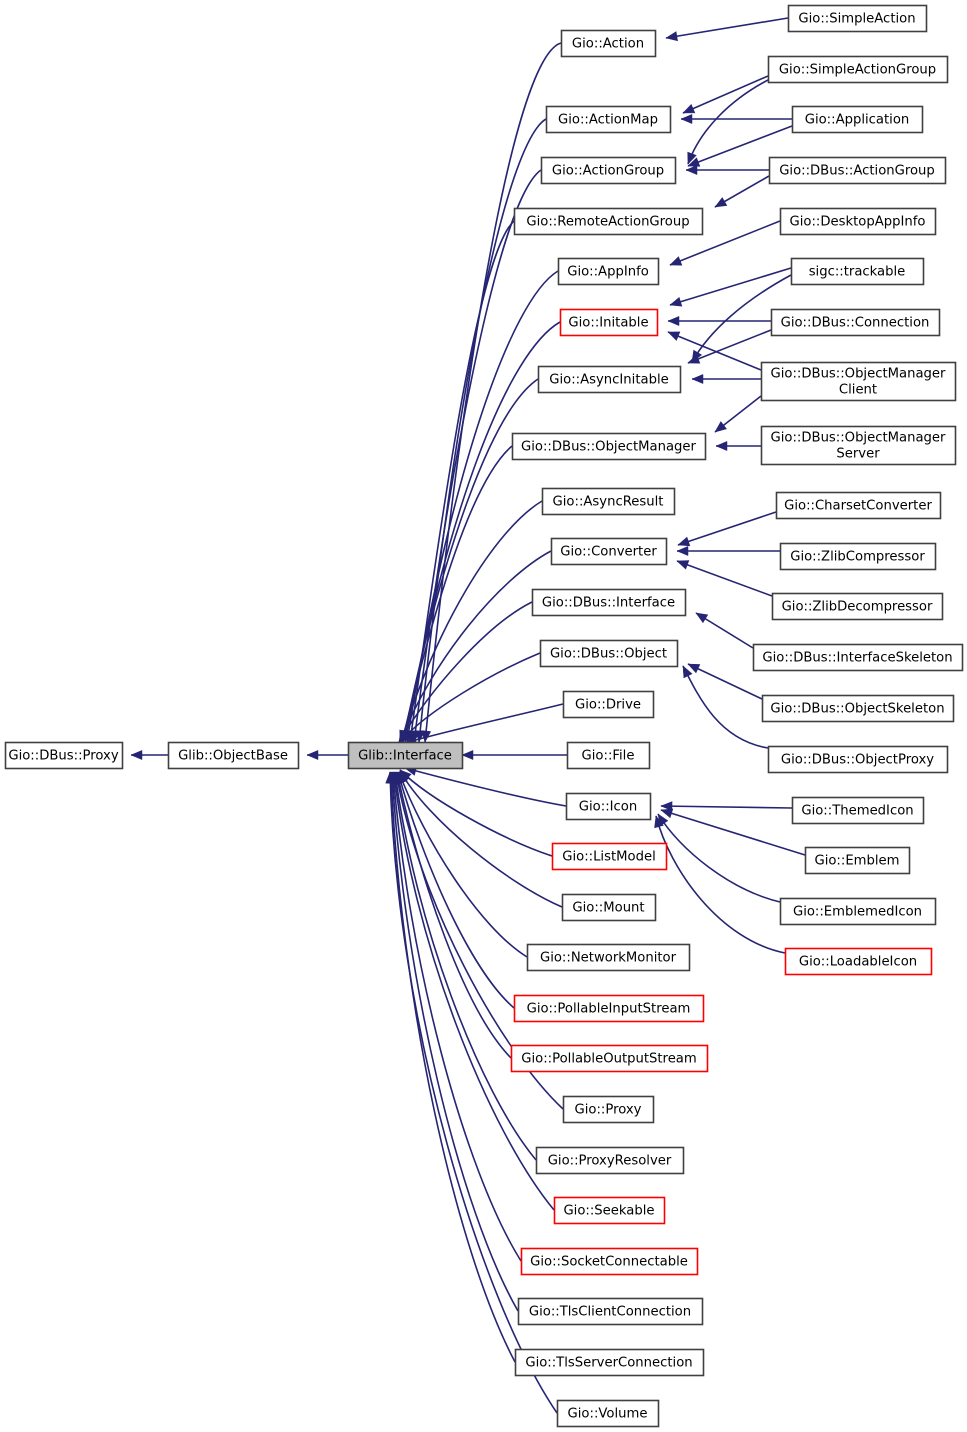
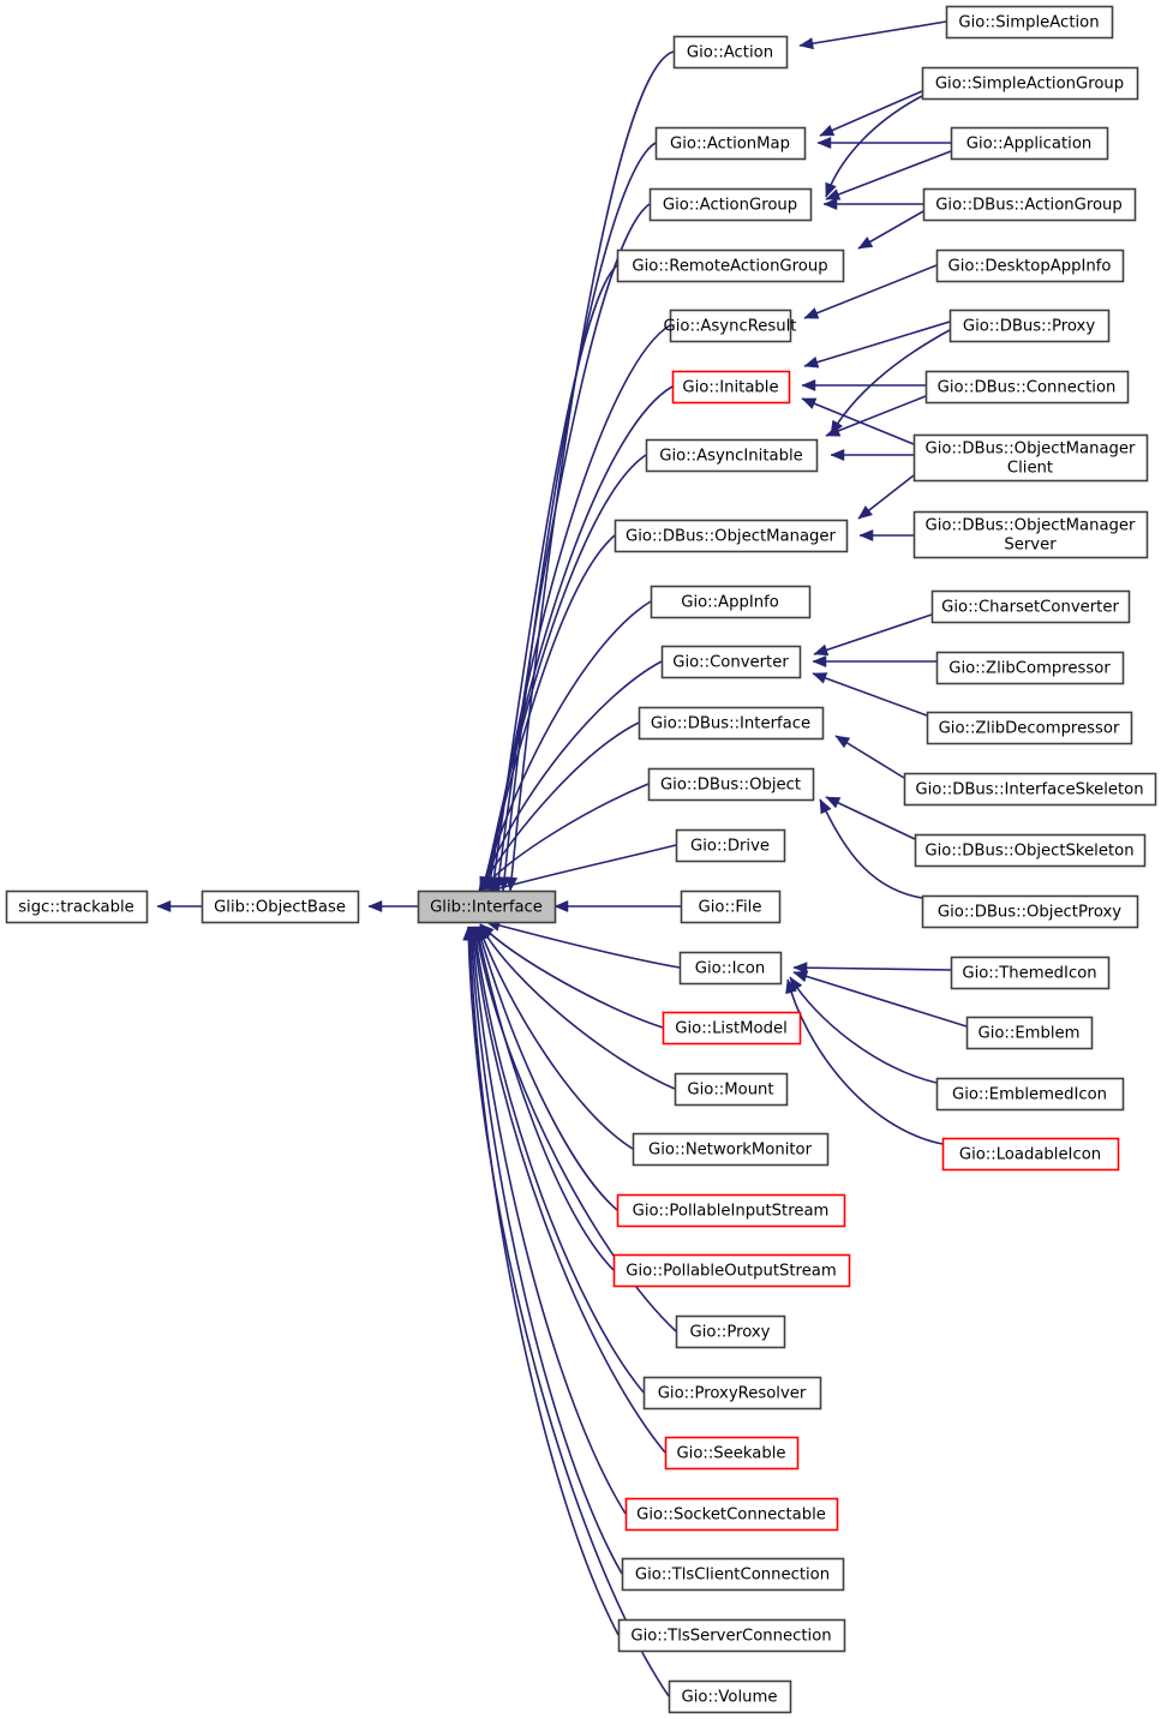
- Gio::DBus::Proxy
+ sigc::trackable
  Glib::ObjectBase
  Glib::Interface
  Gio::Action
  Gio::ActionMap
  Gio::ActionGroup
  Gio::RemoteActionGroup
- Gio::AppInfo
+ Gio::AsyncResult
  Gio::Initable
  Gio::AsyncInitable
  Gio::DBus::ObjectManager
- Gio::AsyncResult
+ Gio::AppInfo
  Gio::Converter
  Gio::DBus::Interface
  Gio::DBus::Object
  Gio::Drive
  Gio::File
  Gio::Icon
  Gio::ListModel
  Gio::Mount
  Gio::NetworkMonitor
  Gio::PollableInputStream
  Gio::PollableOutputStream
  Gio::Proxy
  Gio::ProxyResolver
  Gio::Seekable
  Gio::SocketConnectable
  Gio::TlsClientConnection
  Gio::TlsServerConnection
  Gio::Volume
  Gio::SimpleAction
  Gio::SimpleActionGroup
  Gio::Application
  Gio::DBus::ActionGroup
  Gio::DesktopAppInfo
- sigc::trackable
+ Gio::DBus::Proxy
  Gio::DBus::Connection
  Gio::DBus::ObjectManager
  Client
  Gio::DBus::ObjectManager
  Server
  Gio::CharsetConverter
  Gio::ZlibCompressor
  Gio::ZlibDecompressor
  Gio::DBus::InterfaceSkeleton
  Gio::DBus::ObjectSkeleton
  Gio::DBus::ObjectProxy
  Gio::ThemedIcon
  Gio::Emblem
  Gio::EmblemedIcon
  Gio::LoadableIcon
